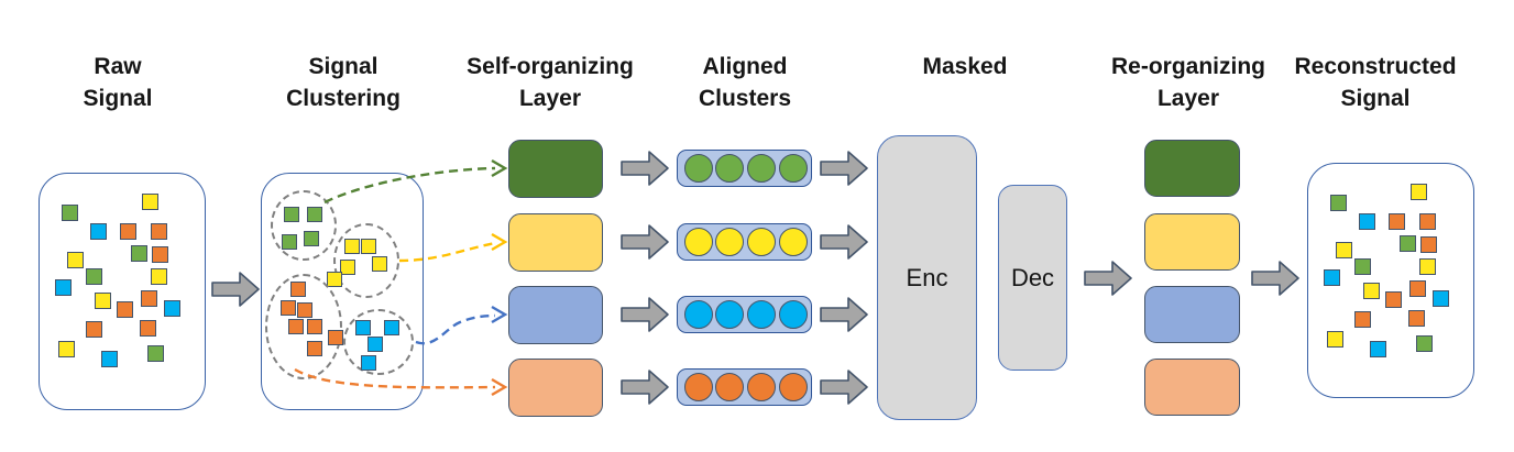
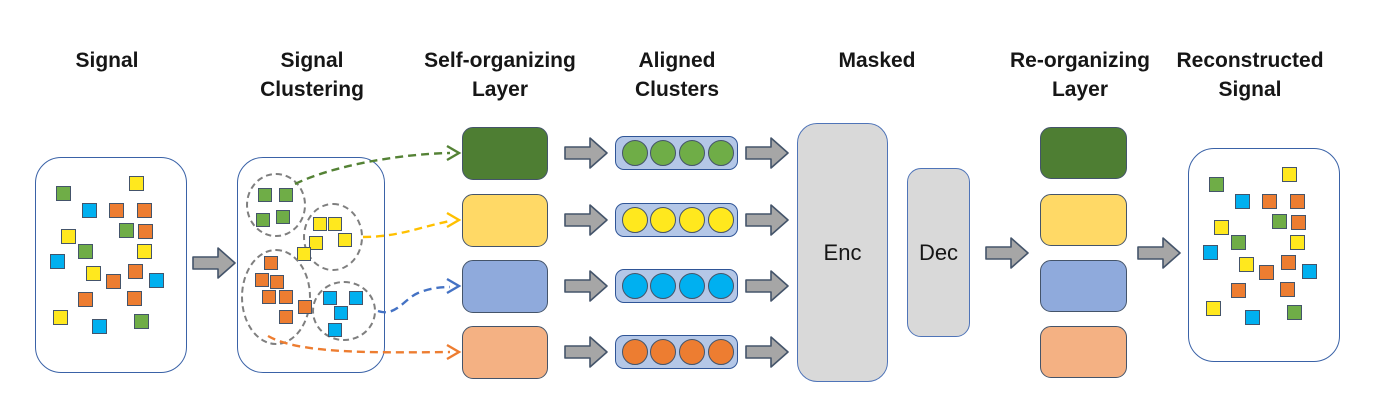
- Raw
  Signal
  Signal
  Clustering
  Self-organizing
  Layer
  Aligned
  Clusters
  Masked
  Re-organizing
  Layer
  Reconstructed
  Signal
  Enc
  Dec
